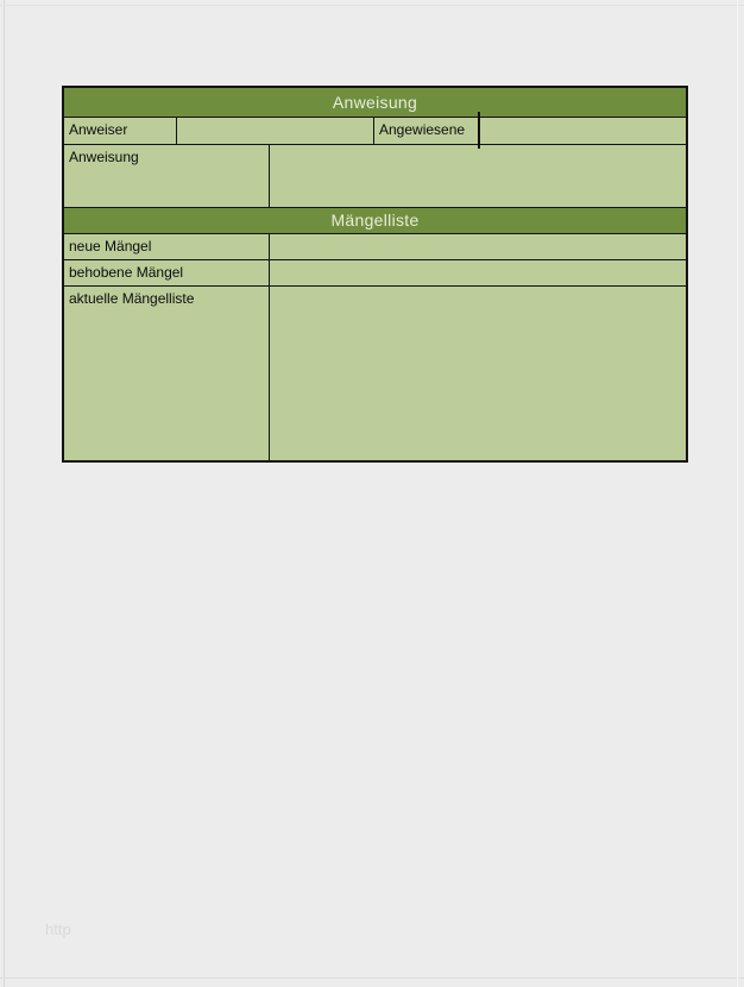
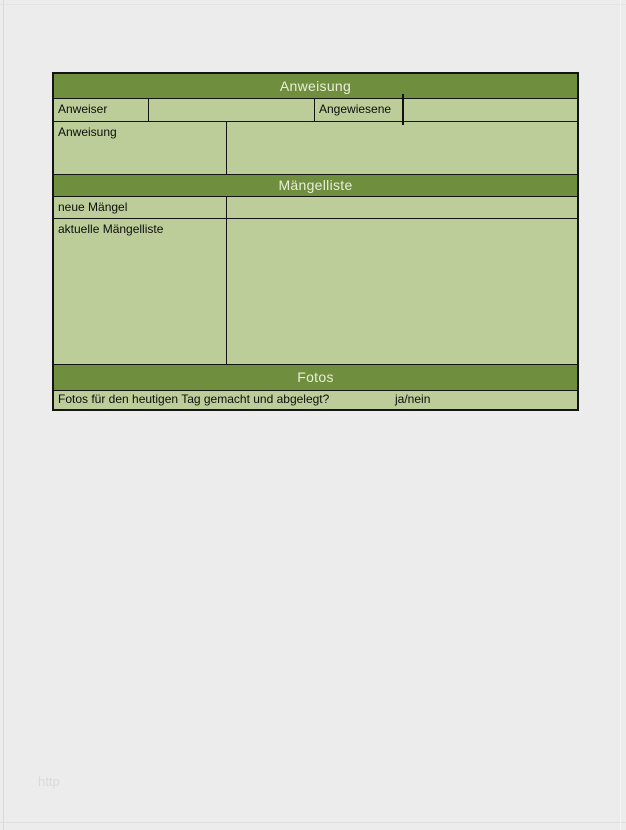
  Anweisung
  Anweiser
  Angewiesene
  Anweisung
  Mängelliste
  neue Mängel
- behobene Mängel
  aktuelle Mängelliste
+ Fotos
+ Fotos für den heutigen Tag gemacht und abgelegt?
+ ja/nein
